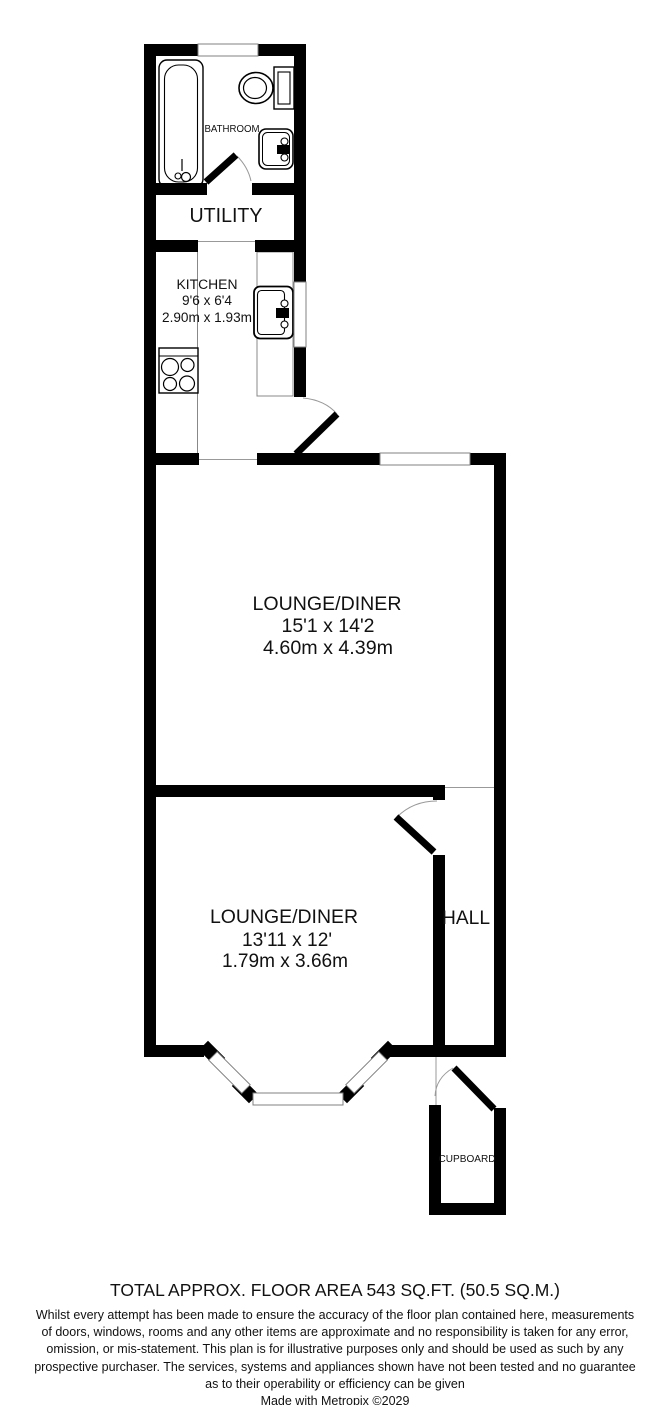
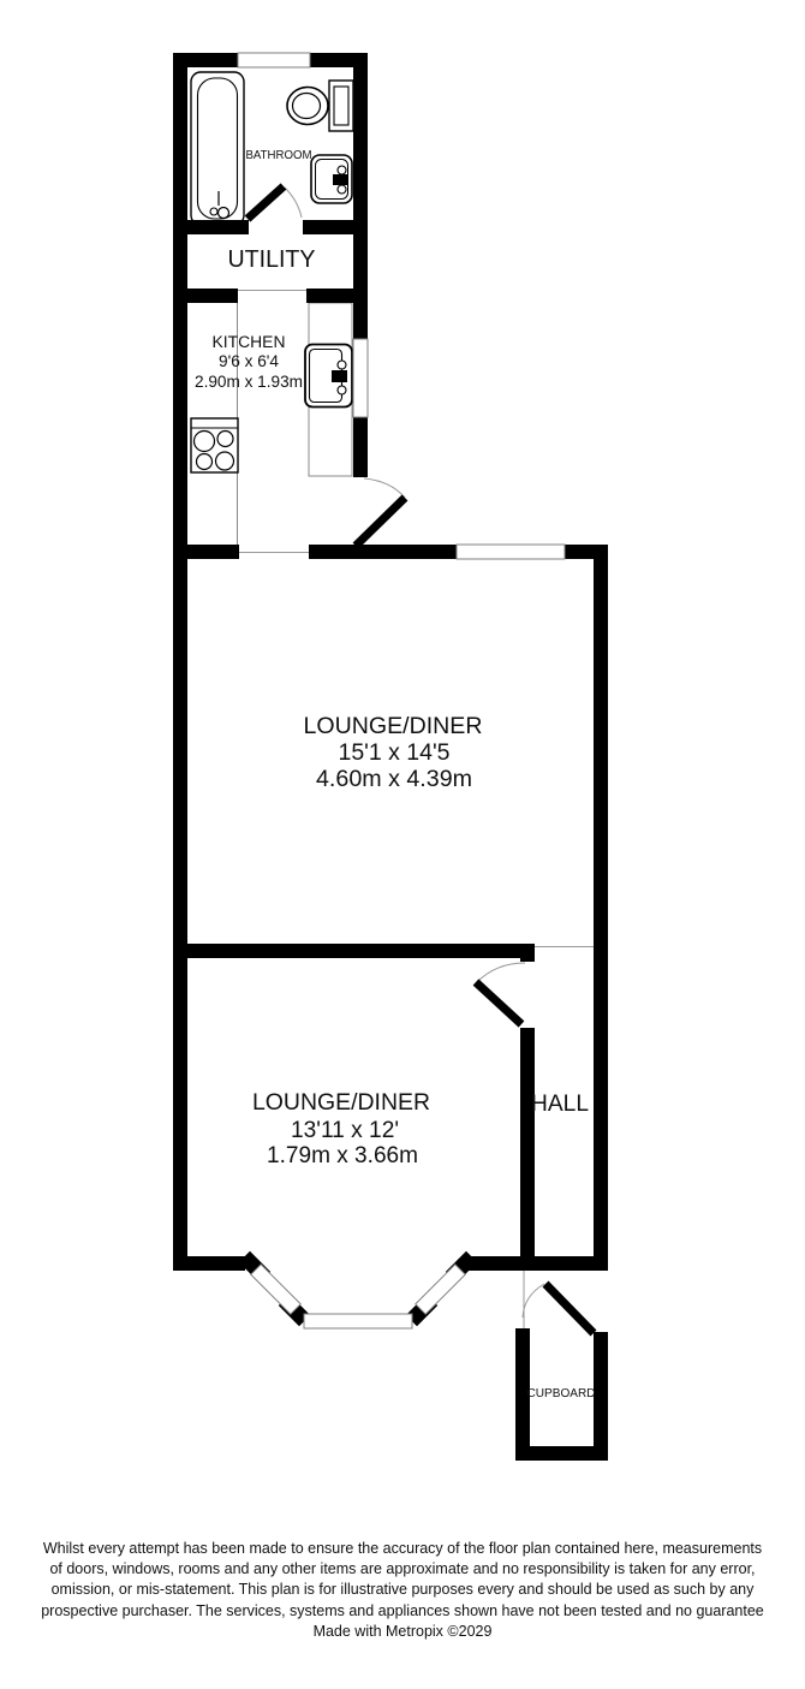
  BATHROOM
  UTILITY
  KITCHEN
  9'6 x 6'4
  2.90m x 1.93m
  LOUNGE/DINER
- 15'1 x 14'2
+ 15'1 x 14'5
  4.60m x 4.39m
  LOUNGE/DINER
  13'11 x 12'
  1.79m x 3.66m
  HALL
  CUPBOARD
- TOTAL APPROX. FLOOR AREA 543 SQ.FT. (50.5 SQ.M.)
  Whilst every attempt has been made to ensure the accuracy of the floor plan contained here, measurements
  of doors, windows, rooms and any other items are approximate and no responsibility is taken for any error,
- omission, or mis-statement. This plan is for illustrative purposes only and should be used as such by any
+ omission, or mis-statement. This plan is for illustrative purposes every and should be used as such by any
  prospective purchaser. The services, systems and appliances shown have not been tested and no guarantee
- as to their operability or efficiency can be given
  Made with Metropix ©2029
